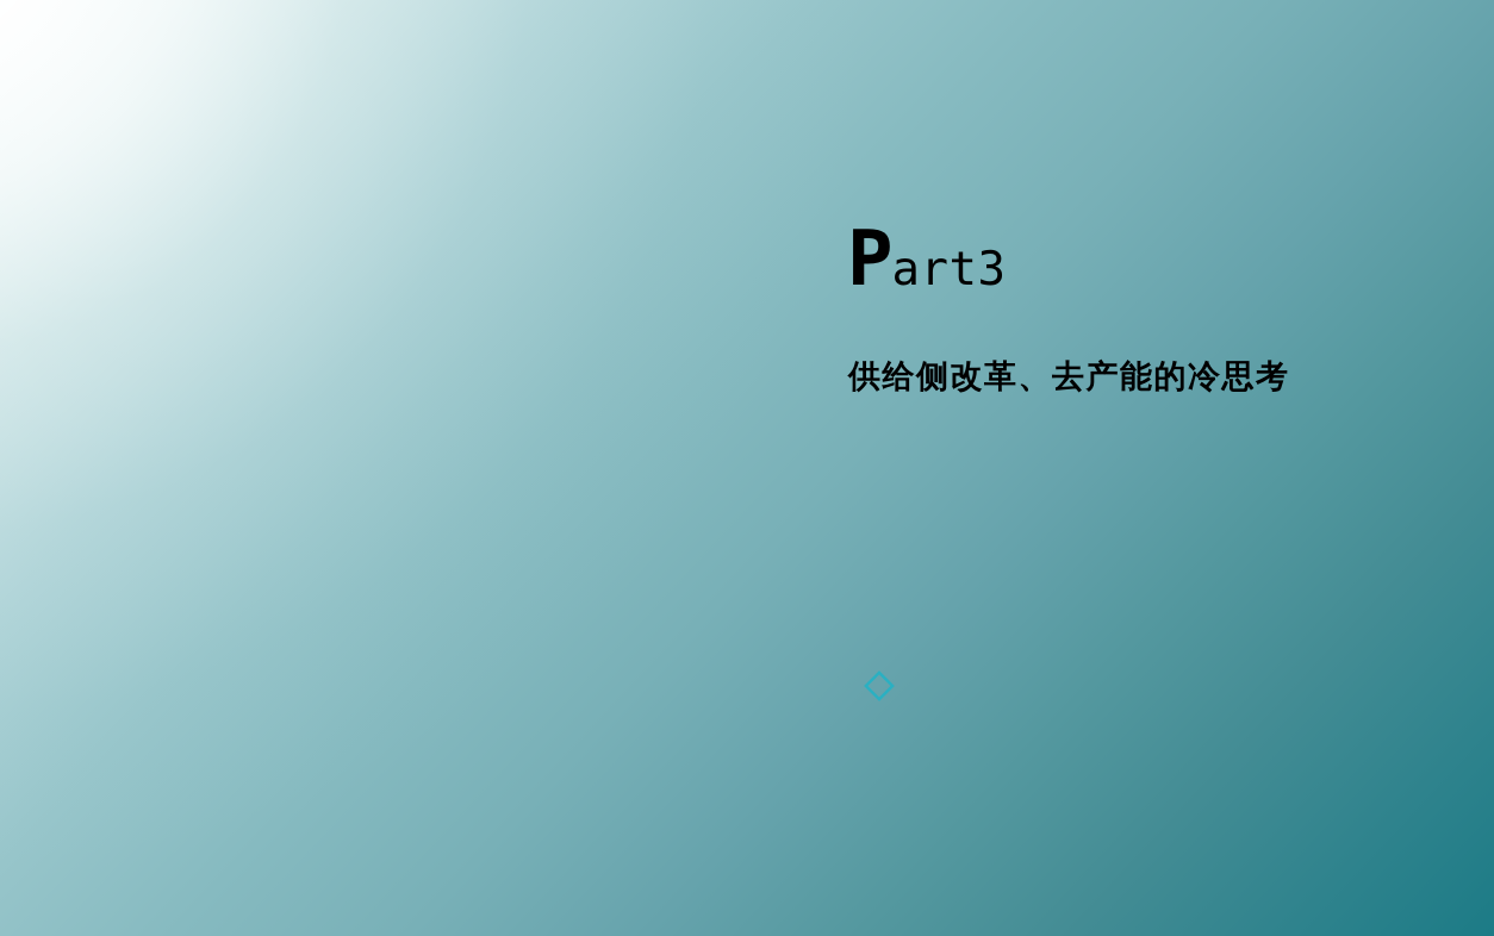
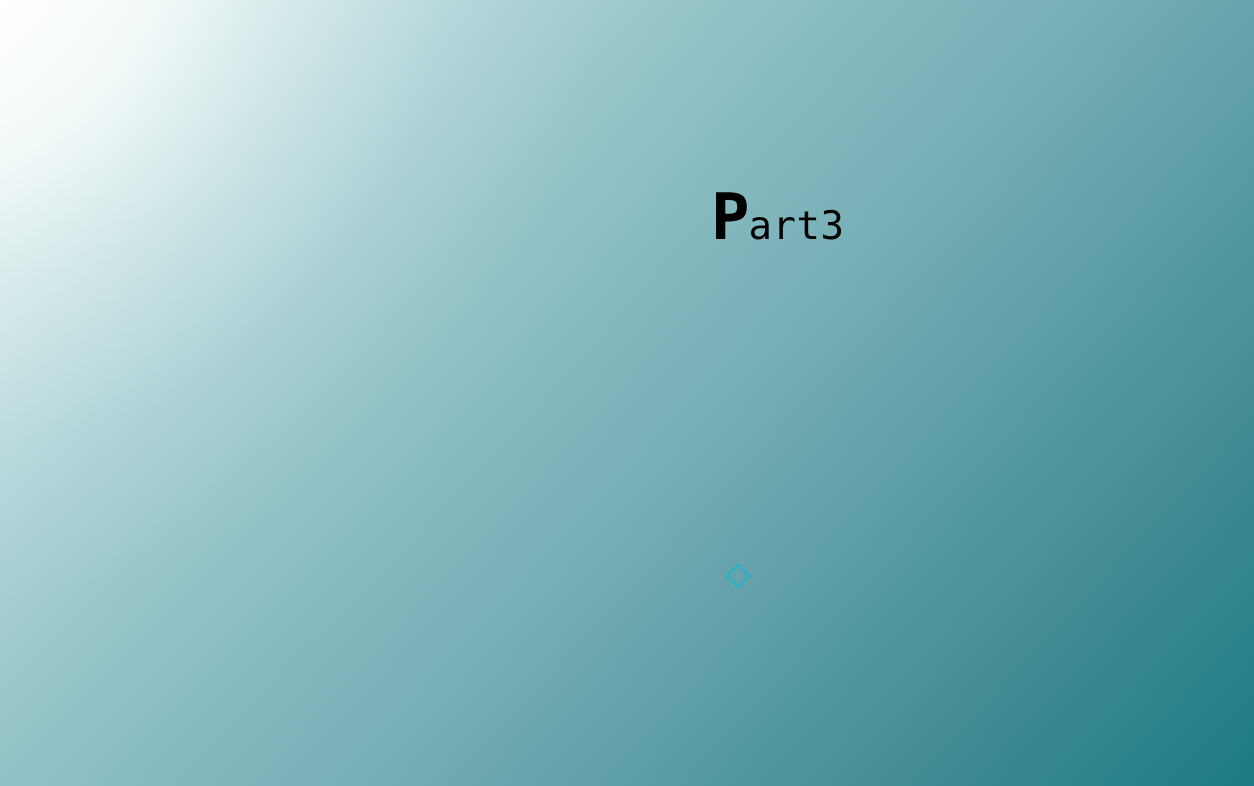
  Part3
- 供给侧改革、去产能的冷思考
